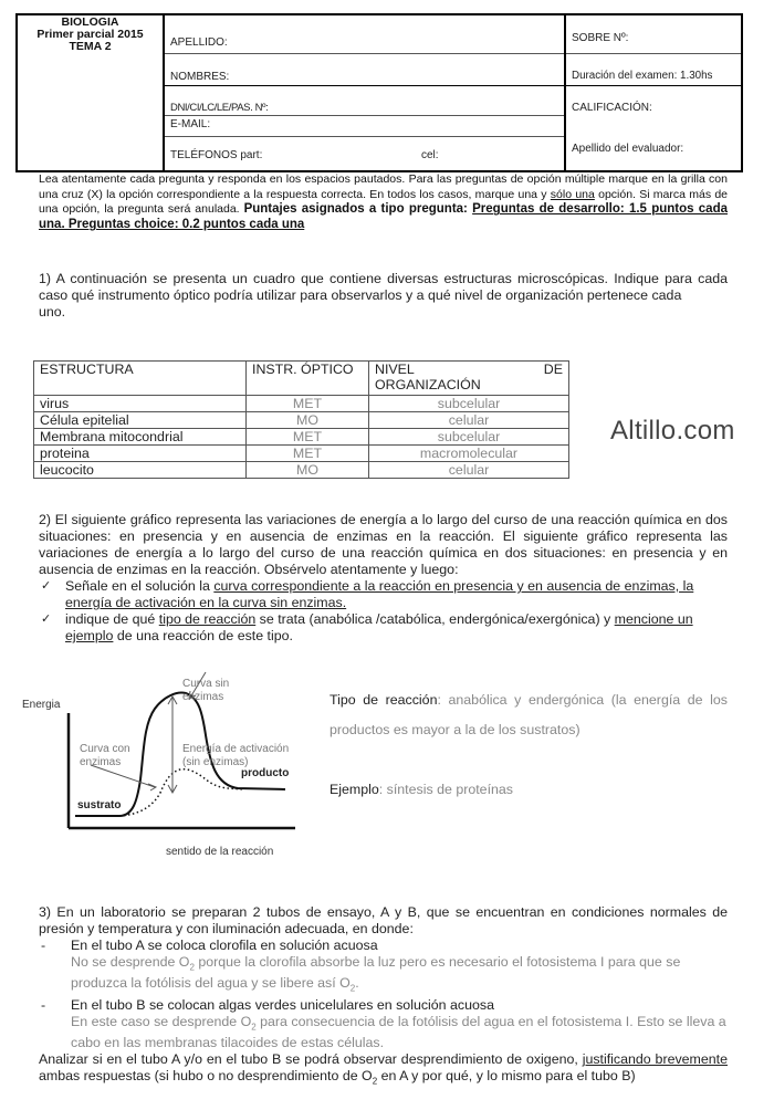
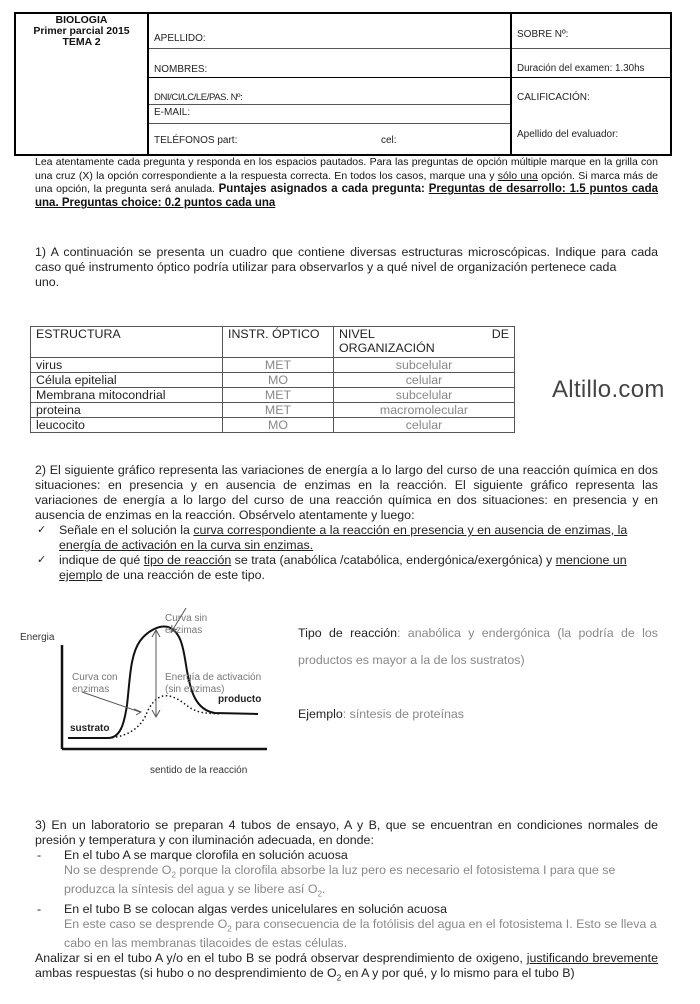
  BIOLOGIA
  Primer parcial 2015
  TEMA 2
  APELLIDO:
  NOMBRES:
  DNI/CI/LC/LE/PAS. Nº:
  E-MAIL:
  TELÉFONOS part:
  cel:
  SOBRE Nº:
  Duración del examen: 1.30hs
  CALIFICACIÓN:
  Apellido del evaluador:
- Lea atentamente cada pregunta y responda en los espacios pautados. Para las preguntas de opción múltiple marque en la grilla con una cruz (X) la opción correspondiente a la respuesta correcta. En todos los casos, marque una y sólo una opción. Si marca más de una opción, la pregunta será anulada. Puntajes asignados a tipo pregunta: Preguntas de desarrollo: 1.5 puntos cada una. Preguntas choice: 0.2 puntos cada una
+ Lea atentamente cada pregunta y responda en los espacios pautados. Para las preguntas de opción múltiple marque en la grilla con una cruz (X) la opción correspondiente a la respuesta correcta. En todos los casos, marque una y sólo una opción. Si marca más de una opción, la pregunta será anulada. Puntajes asignados a cada pregunta: Preguntas de desarrollo: 1.5 puntos cada una. Preguntas choice: 0.2 puntos cada una
  1) A continuación se presenta un cuadro que contiene diversas estructuras microscópicas. Indique para cada caso qué instrumento óptico podría utilizar para observarlos y a qué nivel de organización pertenece cada
  uno.
  ESTRUCTURA	INSTR. ÓPTICO	NIVEL DE ORGANIZACIÓN
  virus	MET	subcelular
  Célula epitelial	MO	celular
  Membrana mitocondrial	MET	subcelular
  proteina	MET	macromolecular
  leucocito	MO	celular
  Altillo.com
  2) El siguiente gráfico representa las variaciones de energía a lo largo del curso de una reacción química en dos situaciones: en presencia y en ausencia de enzimas en la reacción. El siguiente gráfico representa las variaciones de energía a lo largo del curso de una reacción química en dos situaciones: en presencia y en ausencia de enzimas en la reacción. Obsérvelo atentamente y luego:
  ✓
  Señale en el solución la curva correspondiente a la reacción en presencia y en ausencia de enzimas, la energía de activación en la curva sin enzimas.
  ✓
  indique de qué tipo de reacción se trata (anabólica /catabólica, endergónica/exergónica) y mencione un ejemplo de una reacción de este tipo.
  Energia
  sentido de la reacción
  Curva sin
  enzimas
  Curva con
  enzimas
  Energía de activación
  (sin enzimas)
  producto
  sustrato
- Tipo de reacción: anabólica y endergónica (la energía de los productos es mayor a la de los sustratos)
+ Tipo de reacción: anabólica y endergónica (la podría de los productos es mayor a la de los sustratos)
  Ejemplo: síntesis de proteínas
- 3) En un laboratorio se preparan 2 tubos de ensayo, A y B, que se encuentran en condiciones normales de presión y temperatura y con iluminación adecuada, en donde:
+ 3) En un laboratorio se preparan 4 tubos de ensayo, A y B, que se encuentran en condiciones normales de presión y temperatura y con iluminación adecuada, en donde:
  -
- En el tubo A se coloca clorofila en solución acuosa
+ En el tubo A se marque clorofila en solución acuosa
- No se desprende O2 porque la clorofila absorbe la luz pero es necesario el fotosistema I para que se produzca la fotólisis del agua y se libere así O2.
+ No se desprende O2 porque la clorofila absorbe la luz pero es necesario el fotosistema I para que se produzca la síntesis del agua y se libere así O2.
  -
  En el tubo B se colocan algas verdes unicelulares en solución acuosa
  En este caso se desprende O2 para consecuencia de la fotólisis del agua en el fotosistema I. Esto se lleva a cabo en las membranas tilacoides de estas células.
  Analizar si en el tubo A y/o en el tubo B se podrá observar desprendimiento de oxigeno, justificando brevemente ambas respuestas (si hubo o no desprendimiento de O2 en A y por qué, y lo mismo para el tubo B)
